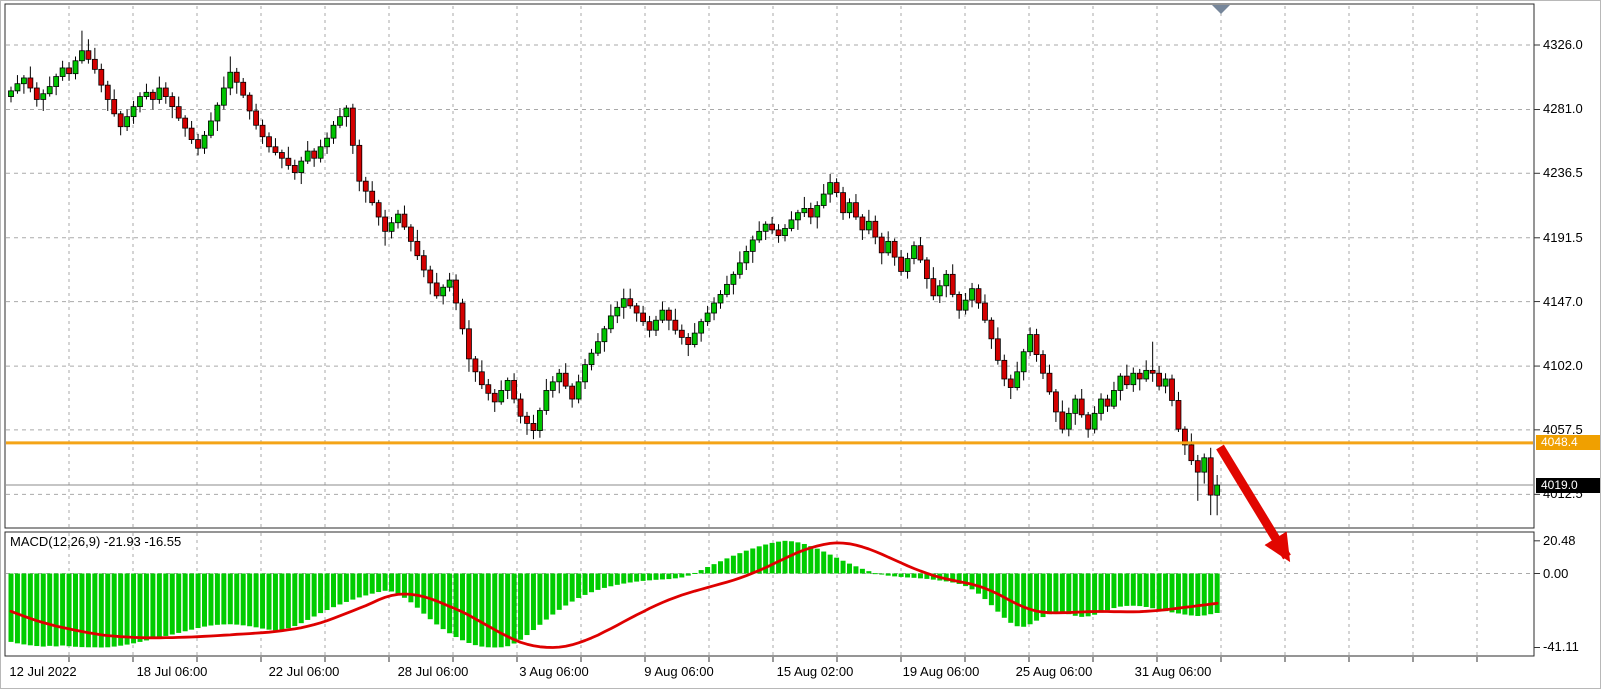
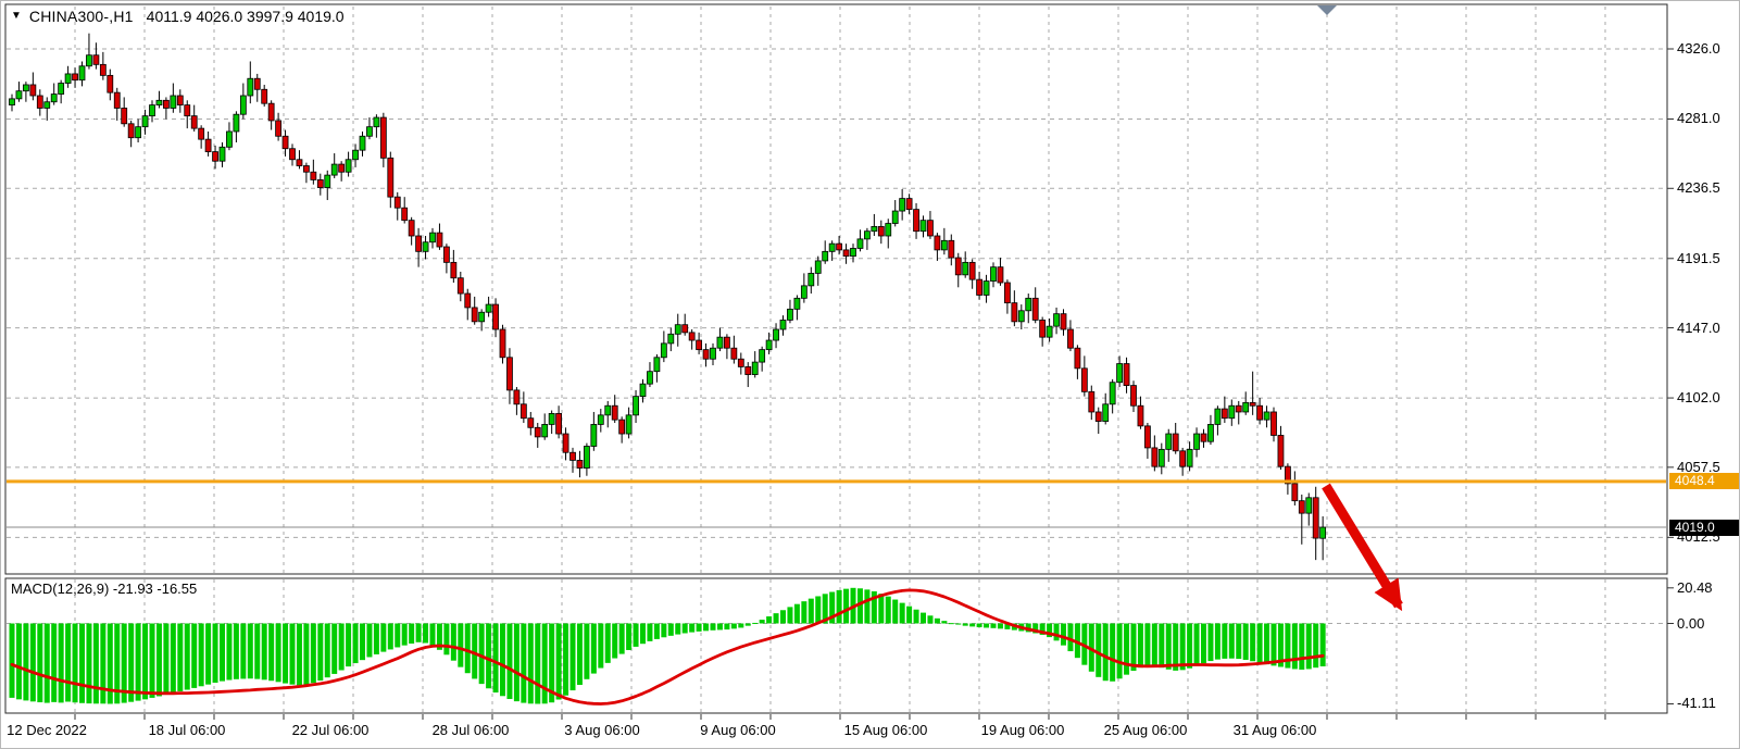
+ ▼
+ CHINA300-,H1
+ 4011.9 4026.0 3997.9 4019.0
  MACD(12,26,9) -21.93 -16.55
  4048.4
  4019.0
  4326.0
  4281.0
  4236.5
  4191.5
  4147.0
  4102.0
  4057.5
  4012.5
  20.48
  0.00
  -41.11
- 12 Jul 2022
+ 12 Dec 2022
  18 Jul 06:00
  22 Jul 06:00
  28 Jul 06:00
  3 Aug 06:00
  9 Aug 06:00
- 15 Aug 02:00
+ 15 Aug 06:00
  19 Aug 06:00
  25 Aug 06:00
  31 Aug 06:00
